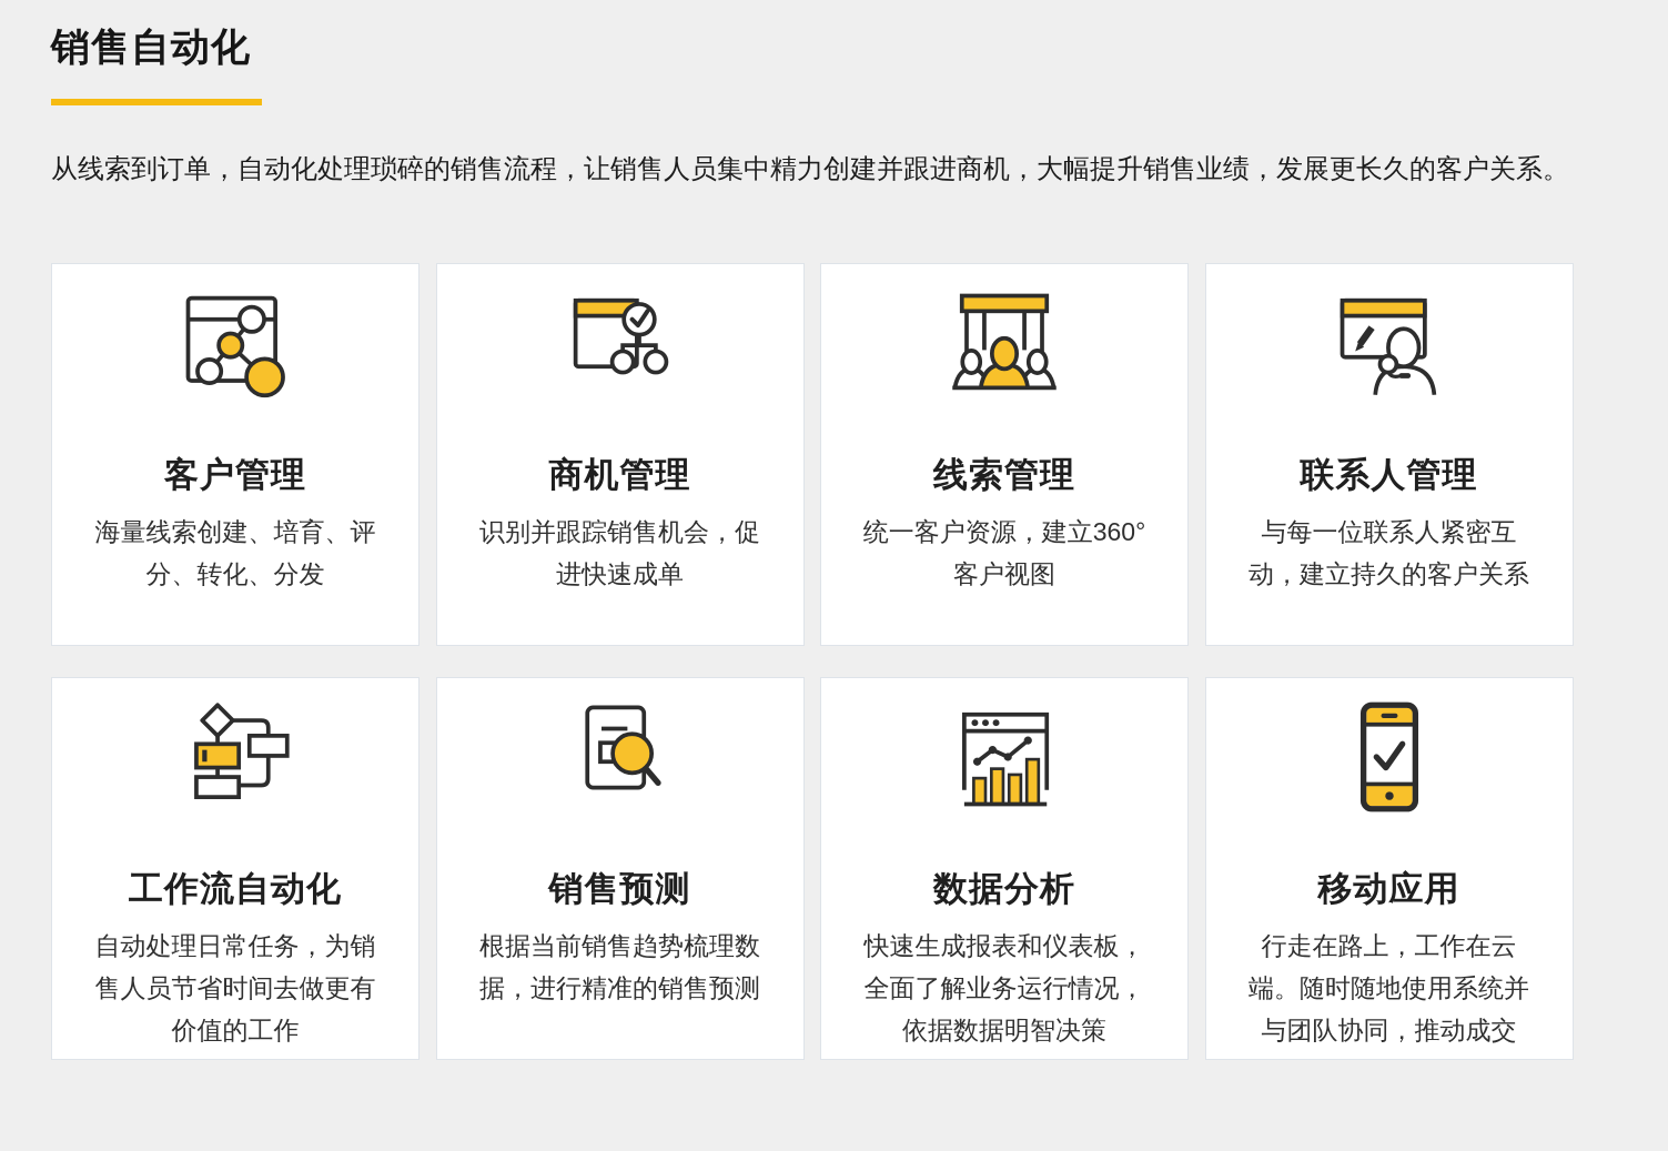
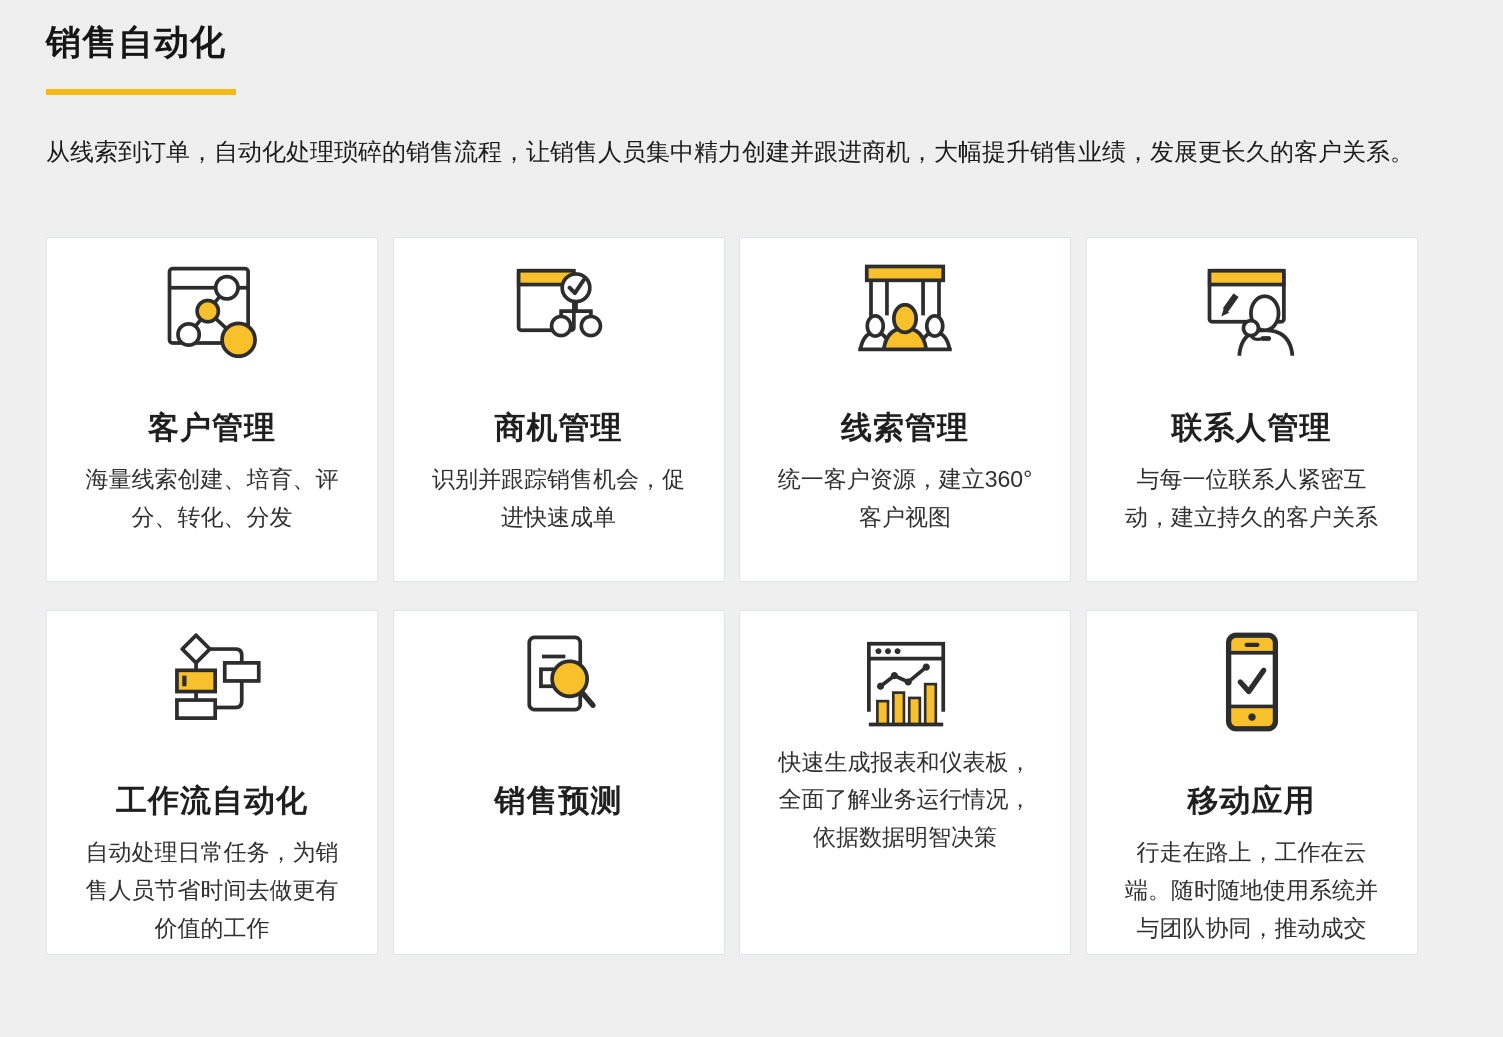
  销售自动化
  从线索到订单，自动化处理琐碎的销售流程，让销售人员集中精力创建并跟进商机，大幅提升销售业绩，发展更长久的客户关系。
  客户管理
  海量线索创建、培育、评分、转化、分发
  商机管理
  识别并跟踪销售机会，促进快速成单
  线索管理
  统一客户资源，建立360°客户视图
  联系人管理
  与每一位联系人紧密互动，建立持久的客户关系
  工作流自动化
  自动处理日常任务，为销售人员节省时间去做更有价值的工作
  销售预测
- 根据当前销售趋势梳理数据，进行精准的销售预测
- 数据分析
  快速生成报表和仪表板，全面了解业务运行情况，依据数据明智决策
  移动应用
  行走在路上，工作在云端。随时随地使用系统并与团队协同，推动成交
